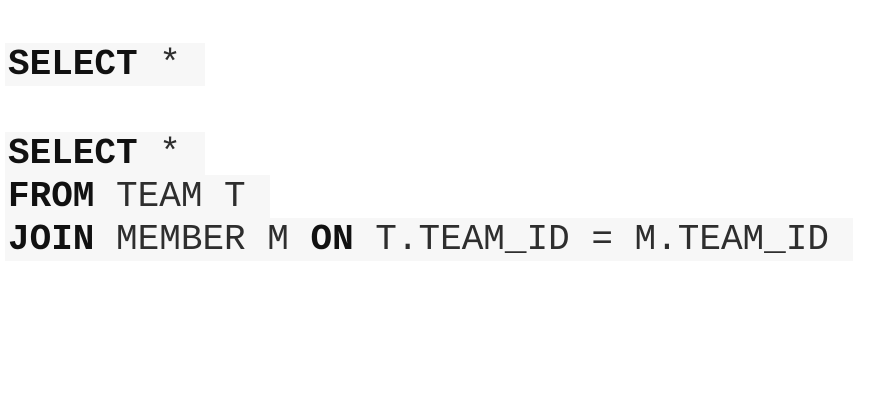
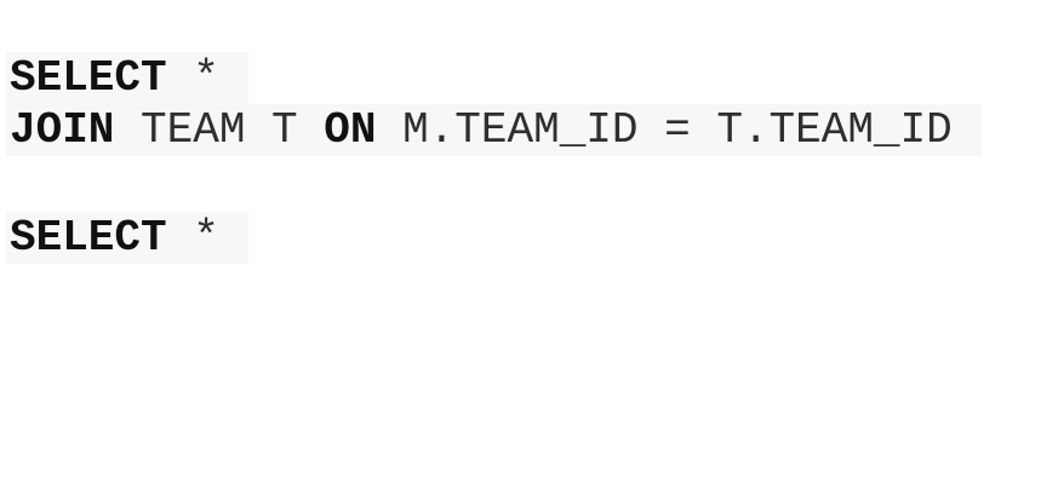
  SELECT *
+ JOIN TEAM T ON M.TEAM_ID = T.TEAM_ID
  SELECT *
- FROM TEAM T
- JOIN MEMBER M ON T.TEAM_ID = M.TEAM_ID
